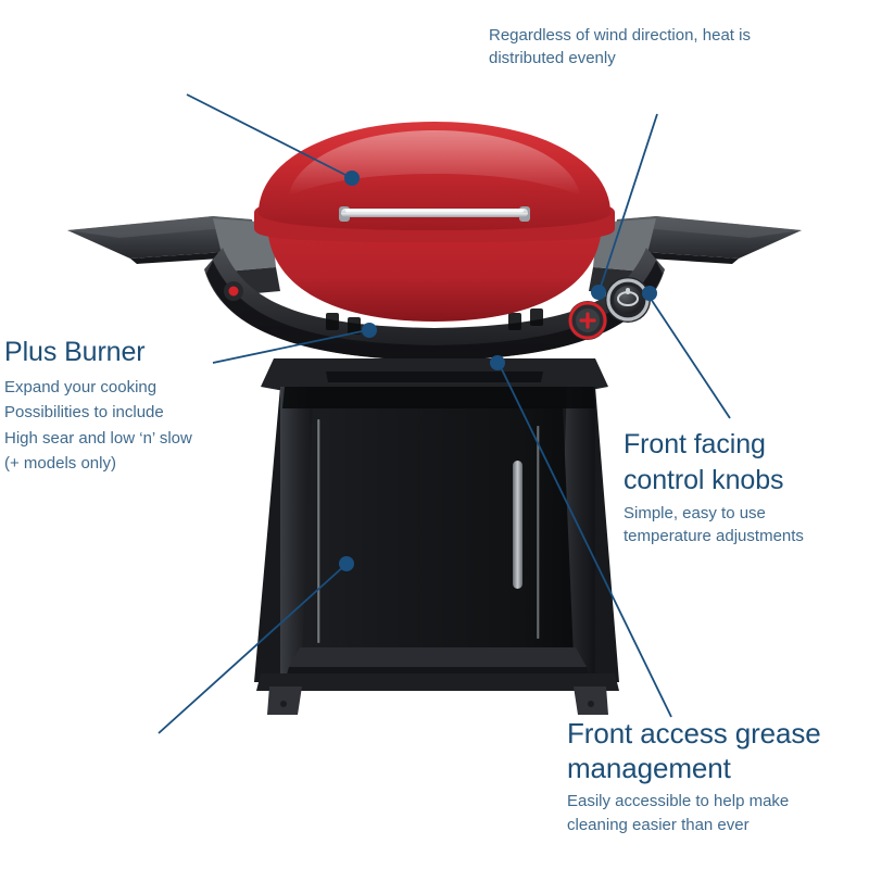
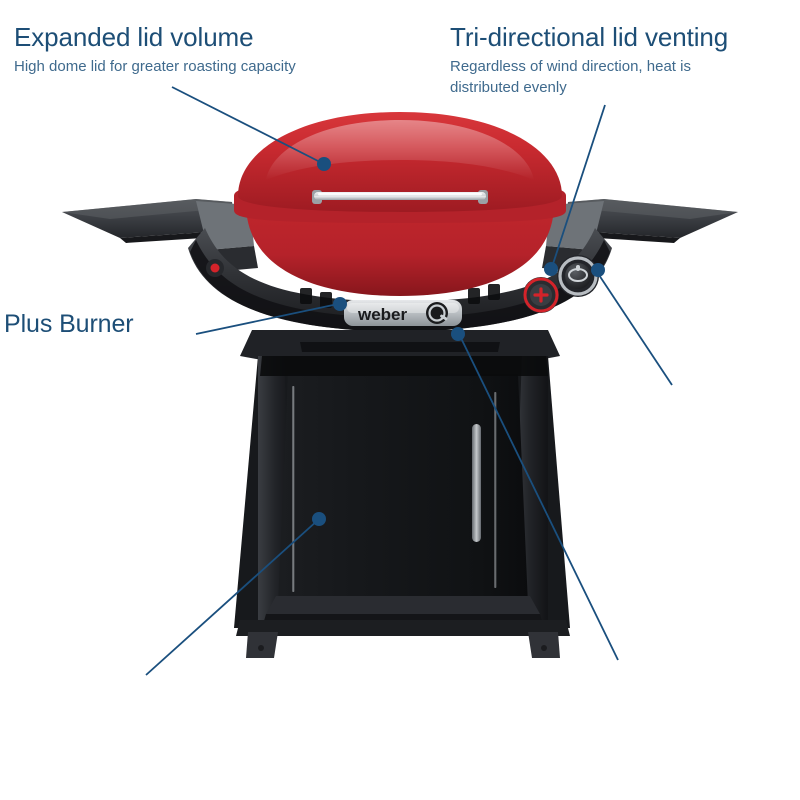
+ weber
+ Expanded lid volume
+ High dome lid for greater roasting capacity
+ Tri-directional lid venting
  Regardless of wind direction, heat is
  distributed evenly
  Plus Burner
- Expand your cooking
- Possibilities to include
- High sear and low ‘n’ slow
- (+ models only)
- Front facing
- control knobs
- Simple, easy to use
- temperature adjustments
- Front access grease
- management
- Easily accessible to help make
- cleaning easier than ever
